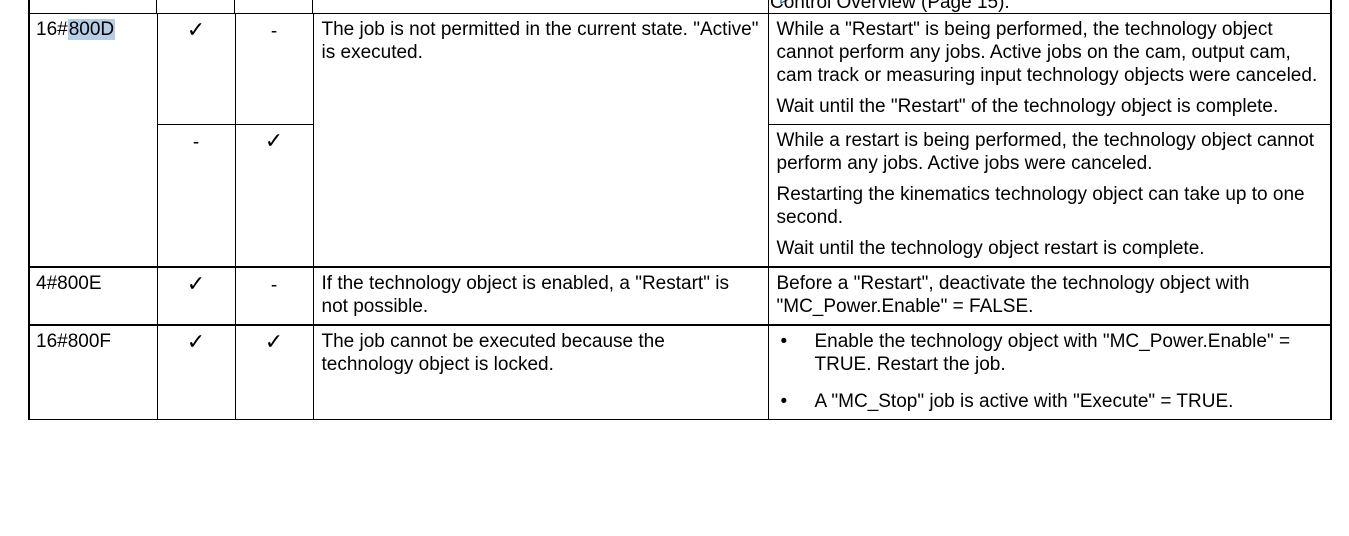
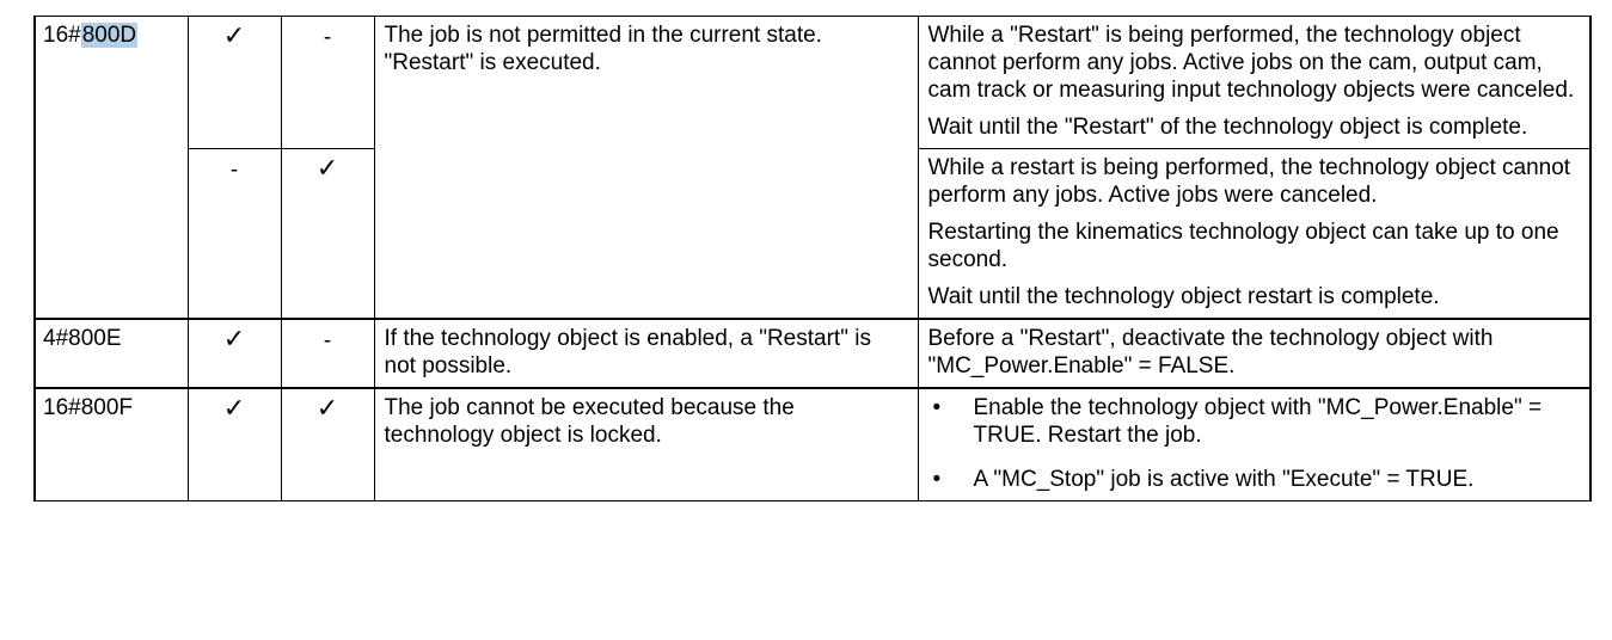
- Control Overview (Page 15).
- 16#800D	✓	-	The job is not permitted in the current state. "Active" is executed.	While a "Restart" is being performed, the technology object cannot perform any jobs. Active jobs on the cam, output cam, cam track or measuring input technology objects were canceled. Wait until the "Restart" of the technology object is complete.
+ 16#800D	✓	-	The job is not permitted in the current state. "Restart" is executed.	While a "Restart" is being performed, the technology object cannot perform any jobs. Active jobs on the cam, output cam, cam track or measuring input technology objects were canceled. Wait until the "Restart" of the technology object is complete.
  -	✓	While a restart is being performed, the technology object cannot perform any jobs. Active jobs were canceled. Restarting the kinematics technology object can take up to one second. Wait until the technology object restart is complete.
  4#800E	✓	-	If the technology object is enabled, a "Restart" is not possible.	Before a "Restart", deactivate the technology object with "MC_Power.Enable" = FALSE.
  16#800F	✓	✓	The job cannot be executed because the technology object is locked.	Enable the technology object with "MC_Power.Enable" = TRUE. Restart the job. A "MC_Stop" job is active with "Execute" = TRUE.
